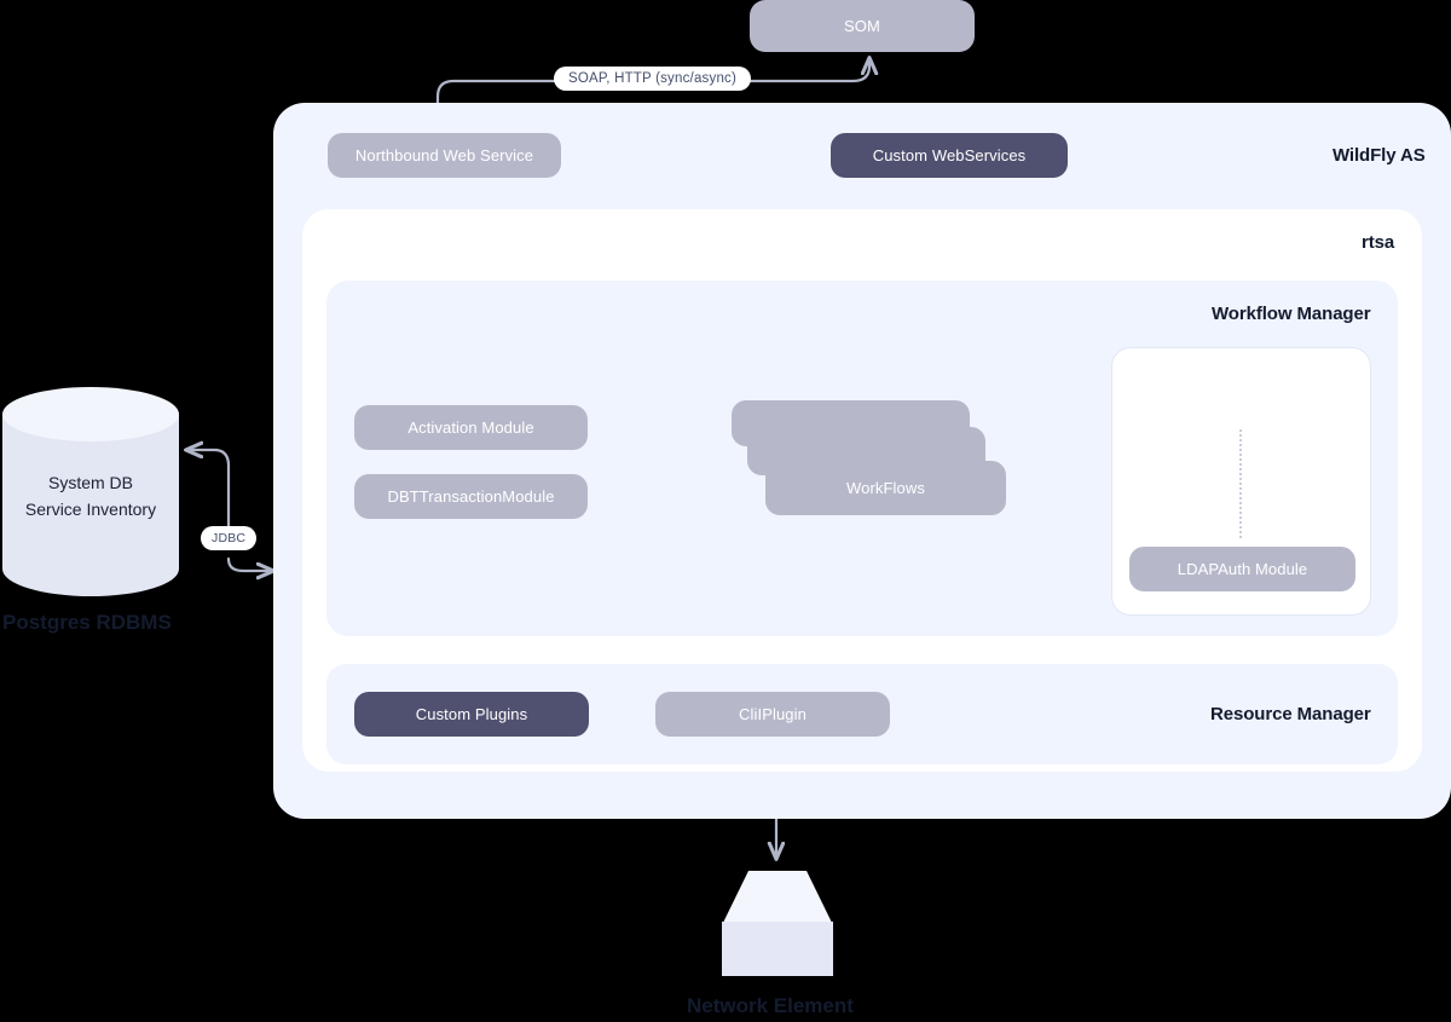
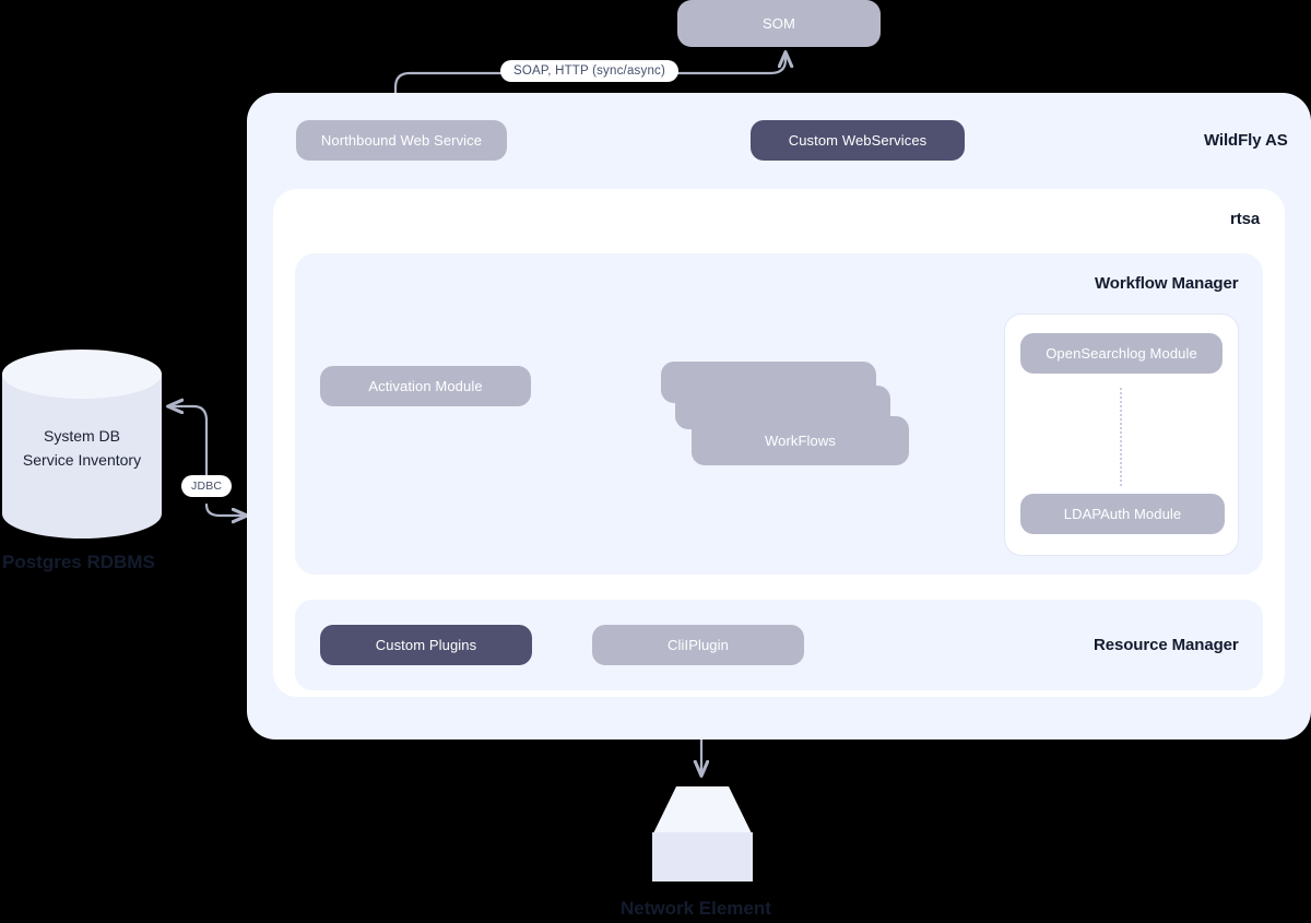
  WildFly AS
  rtsa
  Workflow Manager
  Resource Manager
  SOM
  Northbound Web Service
  Custom WebServices
  Activation Module
- DBTTransactionModule
  WorkFlows
+ OpenSearchlog Module
  LDAPAuth Module
  Custom Plugins
  CliIPlugin
  System DB
  Service Inventory
  Postgres RDBMS
  Network Element
  SOAP, HTTP (sync/async)
  JDBC
